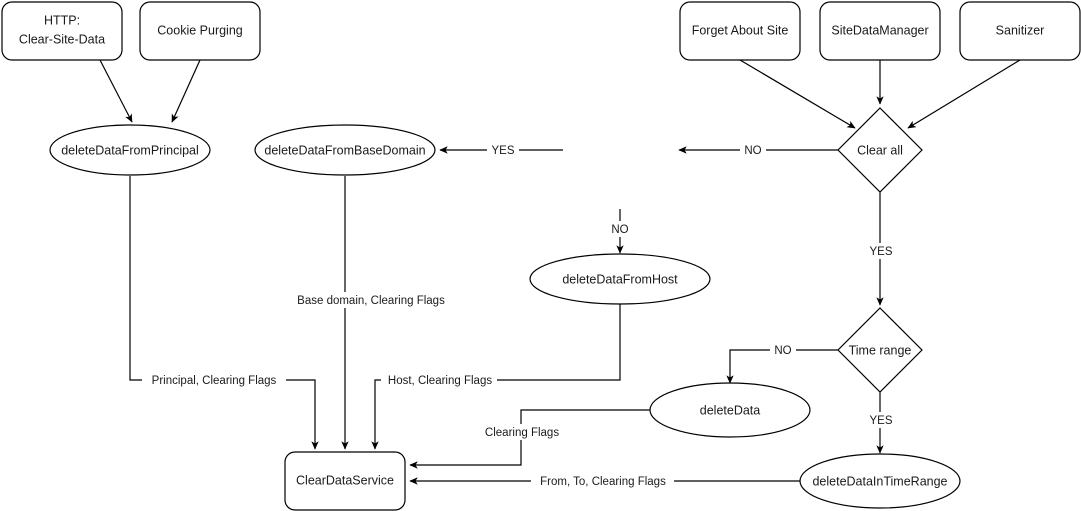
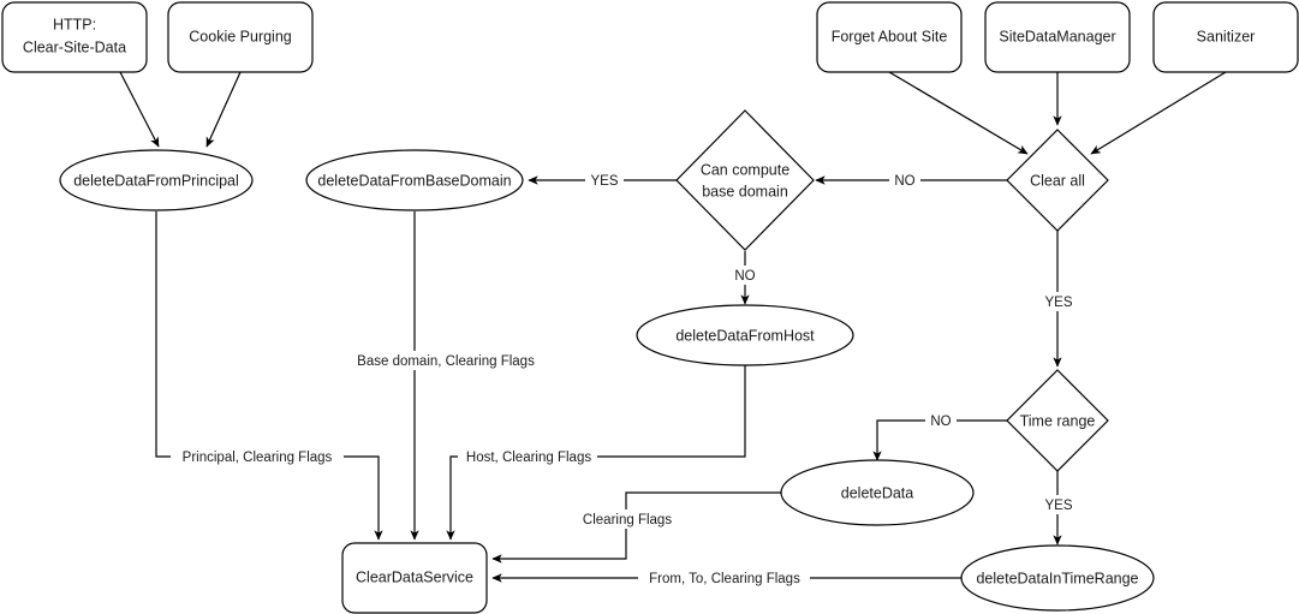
  NO
  YES
  NO
  YES
  NO
  YES
  Principal, Clearing Flags
  Base domain, Clearing Flags
  Host, Clearing Flags
  Clearing Flags
  From, To, Clearing Flags
  HTTP:
  Clear-Site-Data
  Cookie Purging
  Forget About Site
  SiteDataManager
  Sanitizer
  deleteDataFromPrincipal
  deleteDataFromBaseDomain
+ Can compute
+ base domain
  Clear all
  deleteDataFromHost
  Time range
  deleteData
  deleteDataInTimeRange
  ClearDataService
